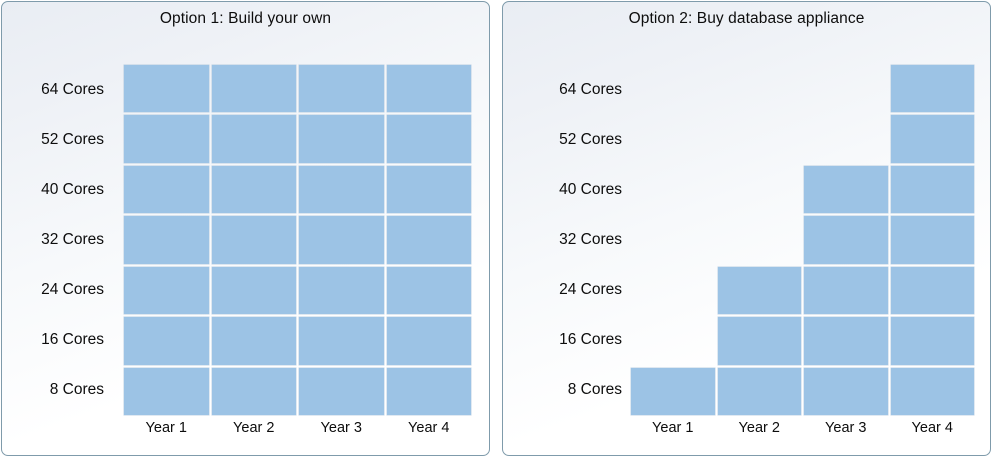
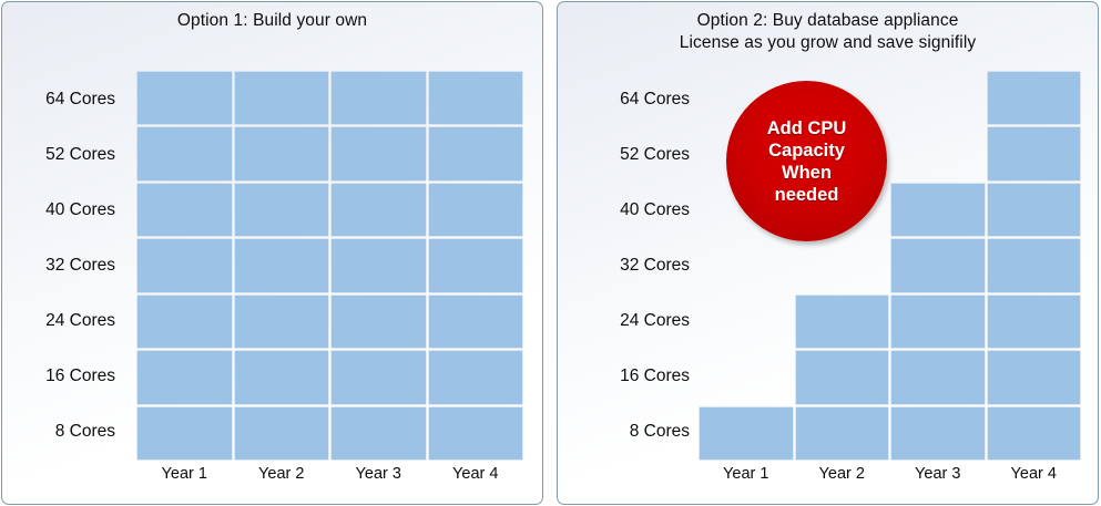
  Option 1: Build your own
  64 Cores
  52 Cores
  40 Cores
  32 Cores
  24 Cores
  16 Cores
  8 Cores
  Year 1
  Year 2
  Year 3
  Year 4
  Option 2: Buy database appliance
+ License as you grow and save signifily
+ Add CPU
+ Capacity
+ When
+ needed
  64 Cores
  52 Cores
  40 Cores
  32 Cores
  24 Cores
  16 Cores
  8 Cores
  Year 1
  Year 2
  Year 3
  Year 4
